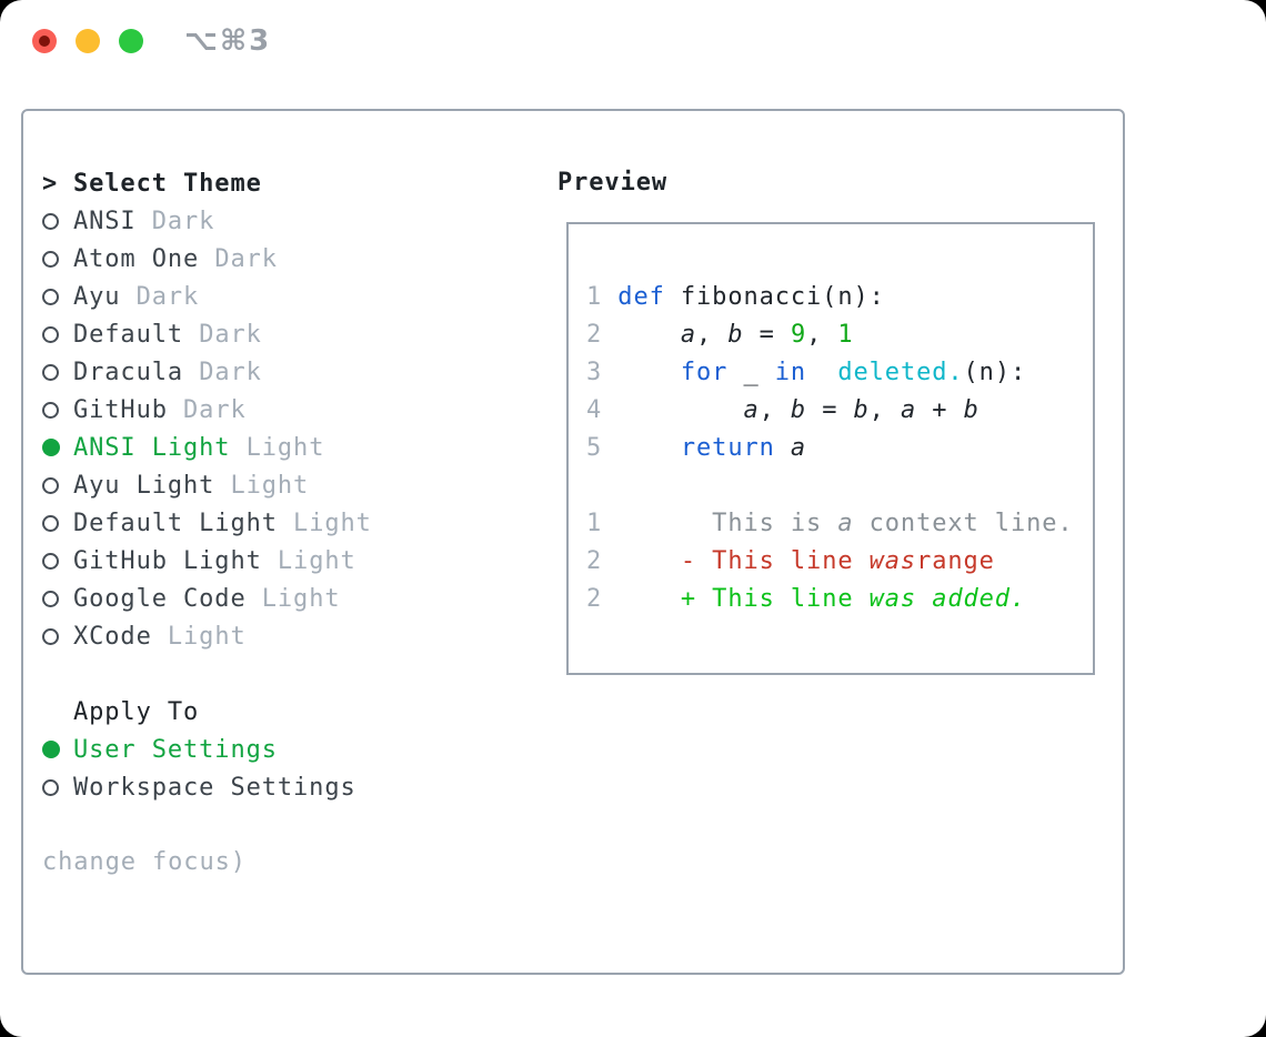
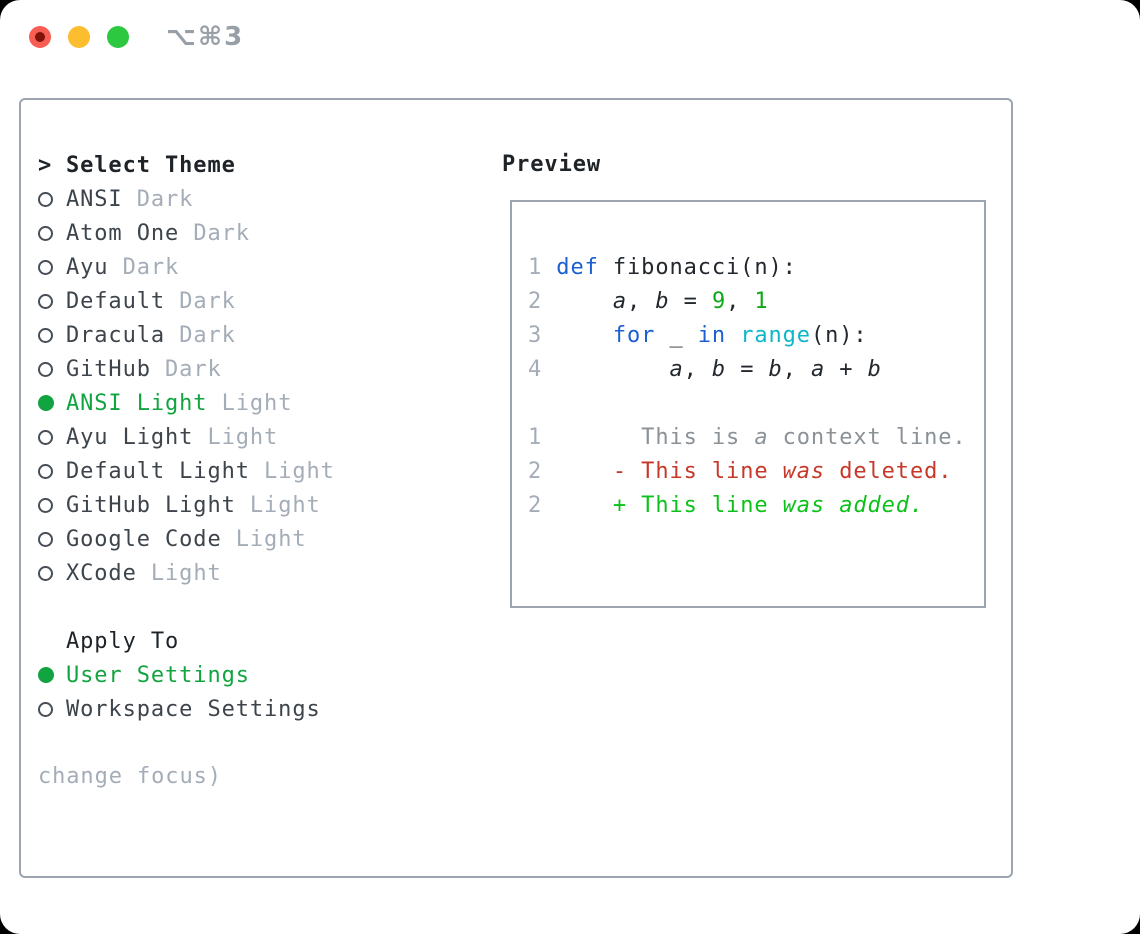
  ⌥⌘3
  >
  Select Theme
  ANSI
  Dark
  Atom One
  Dark
  Ayu
  Dark
  Default
  Dark
  Dracula
  Dark
  GitHub
  Dark
  ANSI Light
  Light
  Ayu Light
  Light
  Default Light
  Light
  GitHub Light
  Light
  Google Code
  Light
  XCode
  Light
  Apply To
  User Settings
  Workspace Settings
  change focus)
  Preview
  1 def fibonacci(n):
  2 a, b = 9, 1
- 3 for _ in deleted.(n):
+ 3 for _ in range(n):
  4 a, b = b, a + b
- 5 return a
  1 This is a context line.
- 2 - This line wasrange
+ 2 - This line was deleted.
  2 + This line was added.
